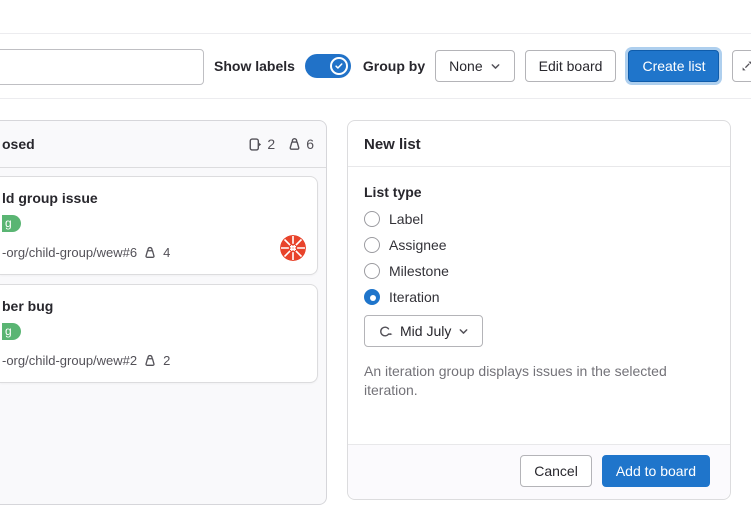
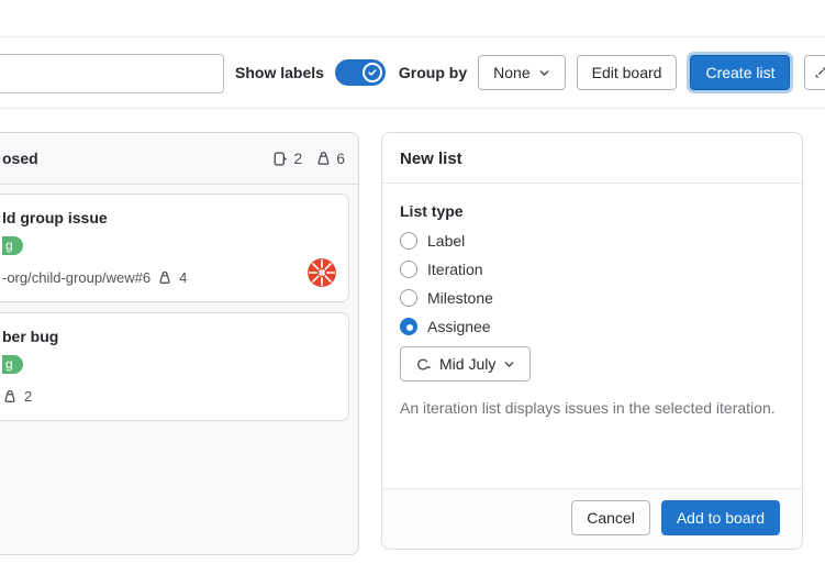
  Show labels
  Group by
  None
  Edit board
  Create list
  osed
  2
  6
  ld group issue
  g
  -org/child-group/wew#6
  4
  ber bug
  g
- -org/child-group/wew#2
  2
  New list
  List type
  Label
- Assignee
+ Iteration
  Milestone
- Iteration
+ Assignee
  Mid July
- An iteration group displays issues in the selected iteration.
+ An iteration list displays issues in the selected iteration.
  Cancel
  Add to board
